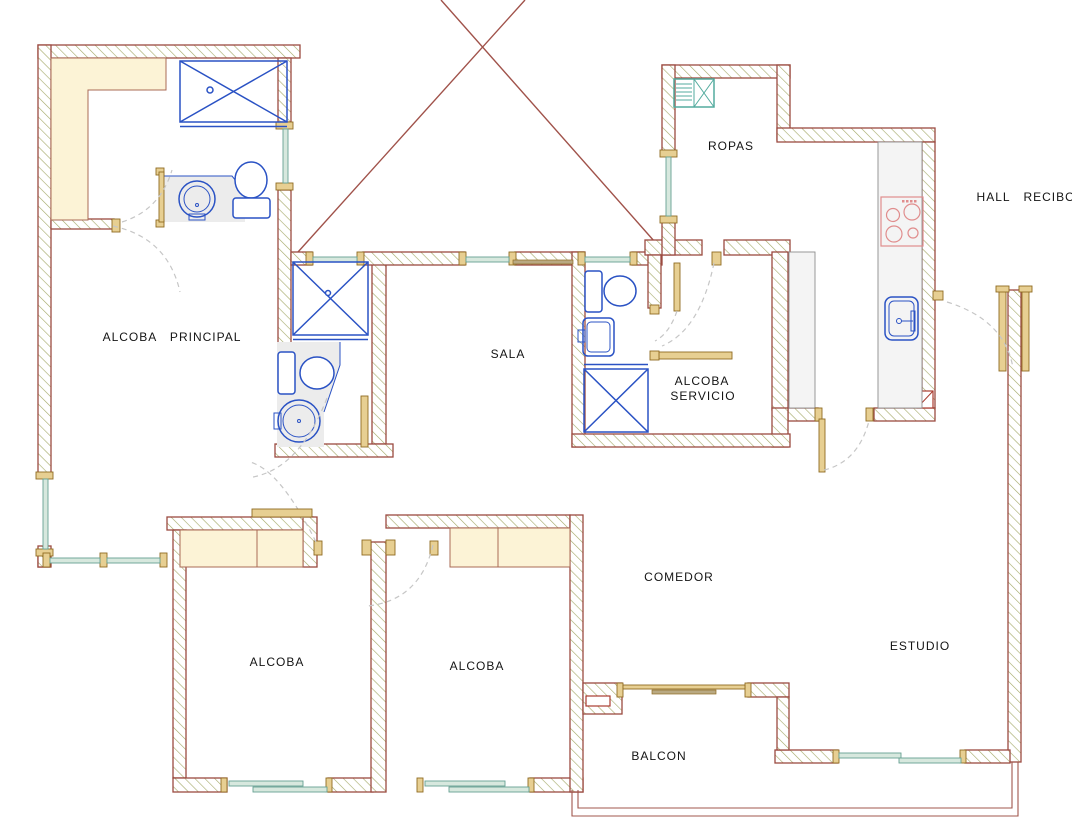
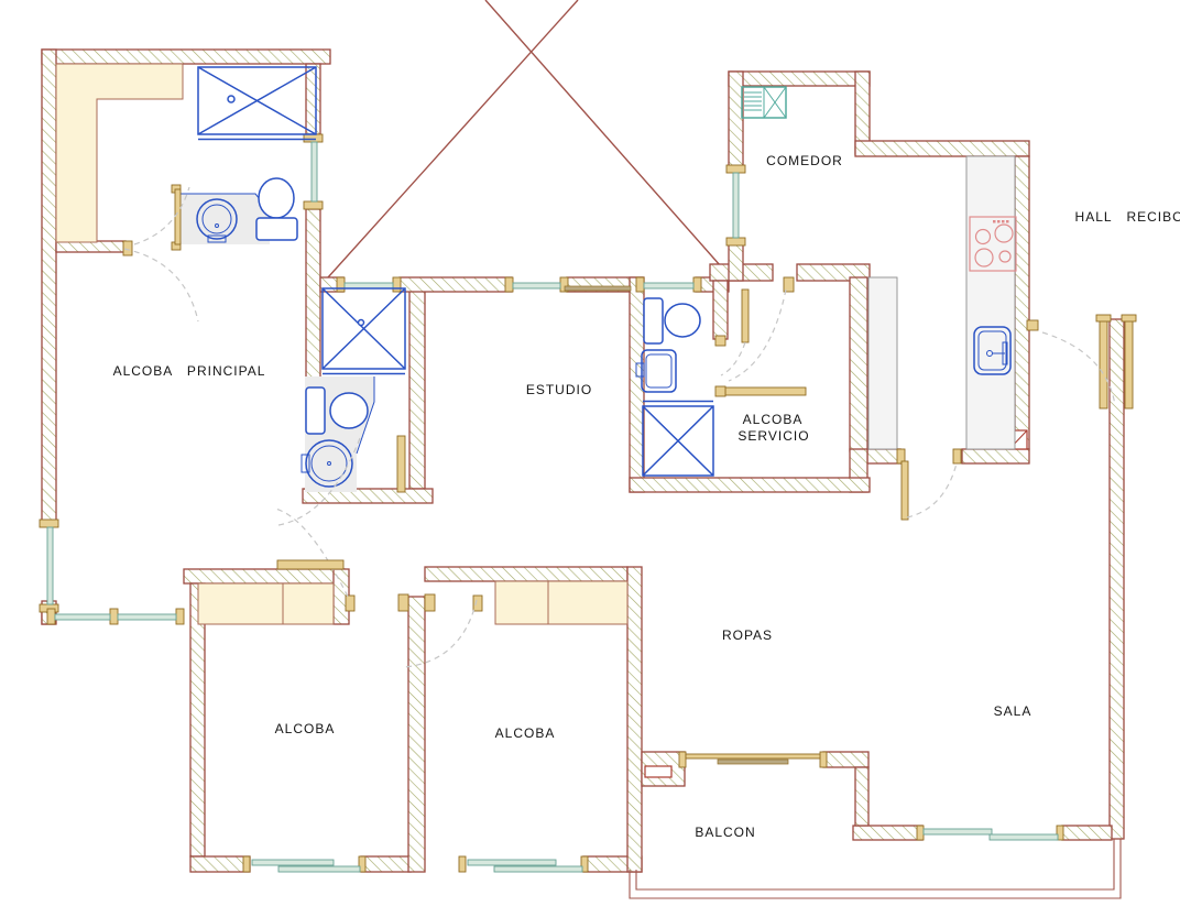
  ALCOBA PRINCIPAL
- SALA
+ ESTUDIO
- ROPAS
+ COMEDOR
  HALL RECIBO
  ALCOBA
  SERVICIO
- COMEDOR
+ ROPAS
- ESTUDIO
+ SALA
  ALCOBA
  ALCOBA
  BALCON
